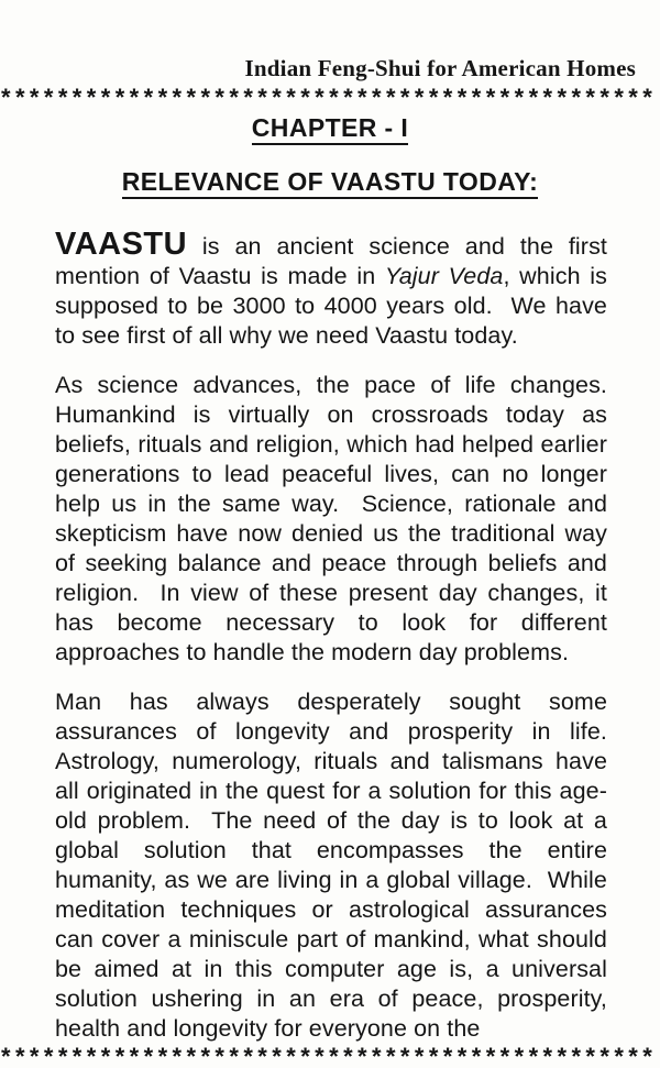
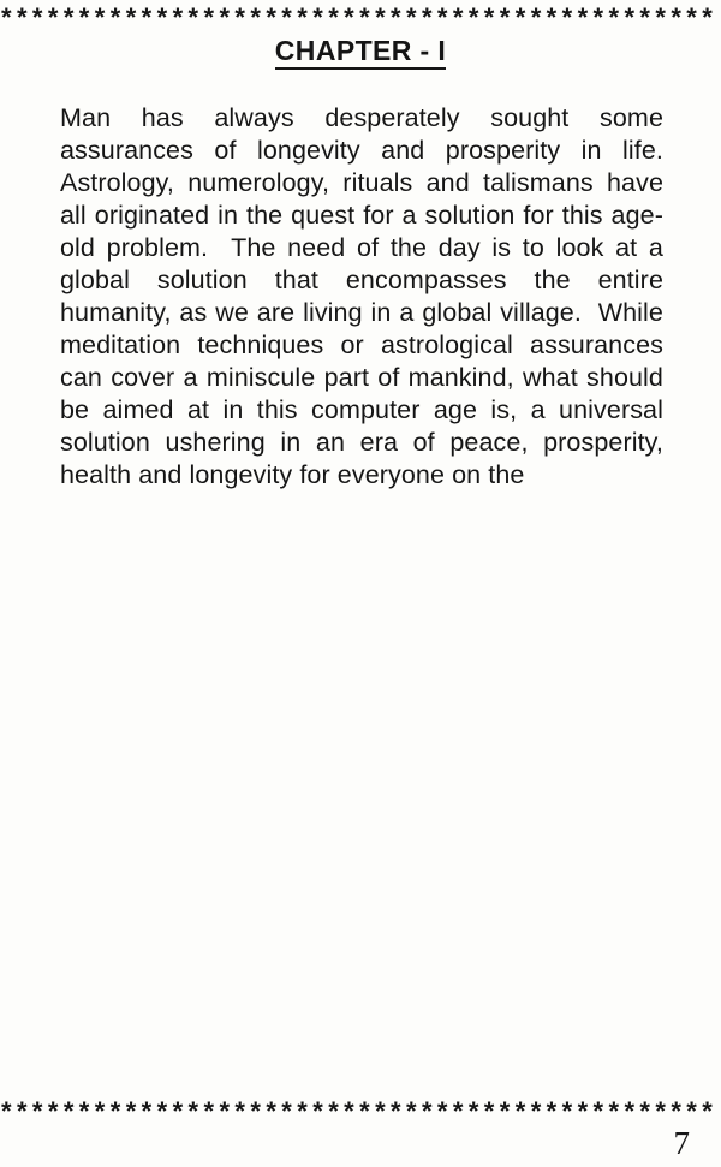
- Indian Feng-Shui for American Homes
  **********************************************
  CHAPTER - I
- RELEVANCE OF VAASTU TODAY:
- VAASTU is an ancient science and the first mention of Vaastu is made in Yajur Veda, which is supposed to be 3000 to 4000 years old. We have to see first of all why we need Vaastu today.
- As science advances, the pace of life changes. Humankind is virtually on crossroads today as beliefs, rituals and religion, which had helped earlier generations to lead peaceful lives, can no longer help us in the same way. Science, rationale and skepticism have now denied us the traditional way of seeking balance and peace through beliefs and religion. In view of these present day changes, it has become necessary to look for different approaches to handle the modern day problems.
  Man has always desperately sought some assurances of longevity and prosperity in life. Astrology, numerology, rituals and talismans have all originated in the quest for a solution for this age-old problem. The need of the day is to look at a global solution that encompasses the entire humanity, as we are living in a global village. While meditation techniques or astrological assurances can cover a miniscule part of mankind, what should be aimed at in this computer age is, a universal solution ushering in an era of peace, prosperity, health and longevity for everyone on the
  **********************************************
+ 7
